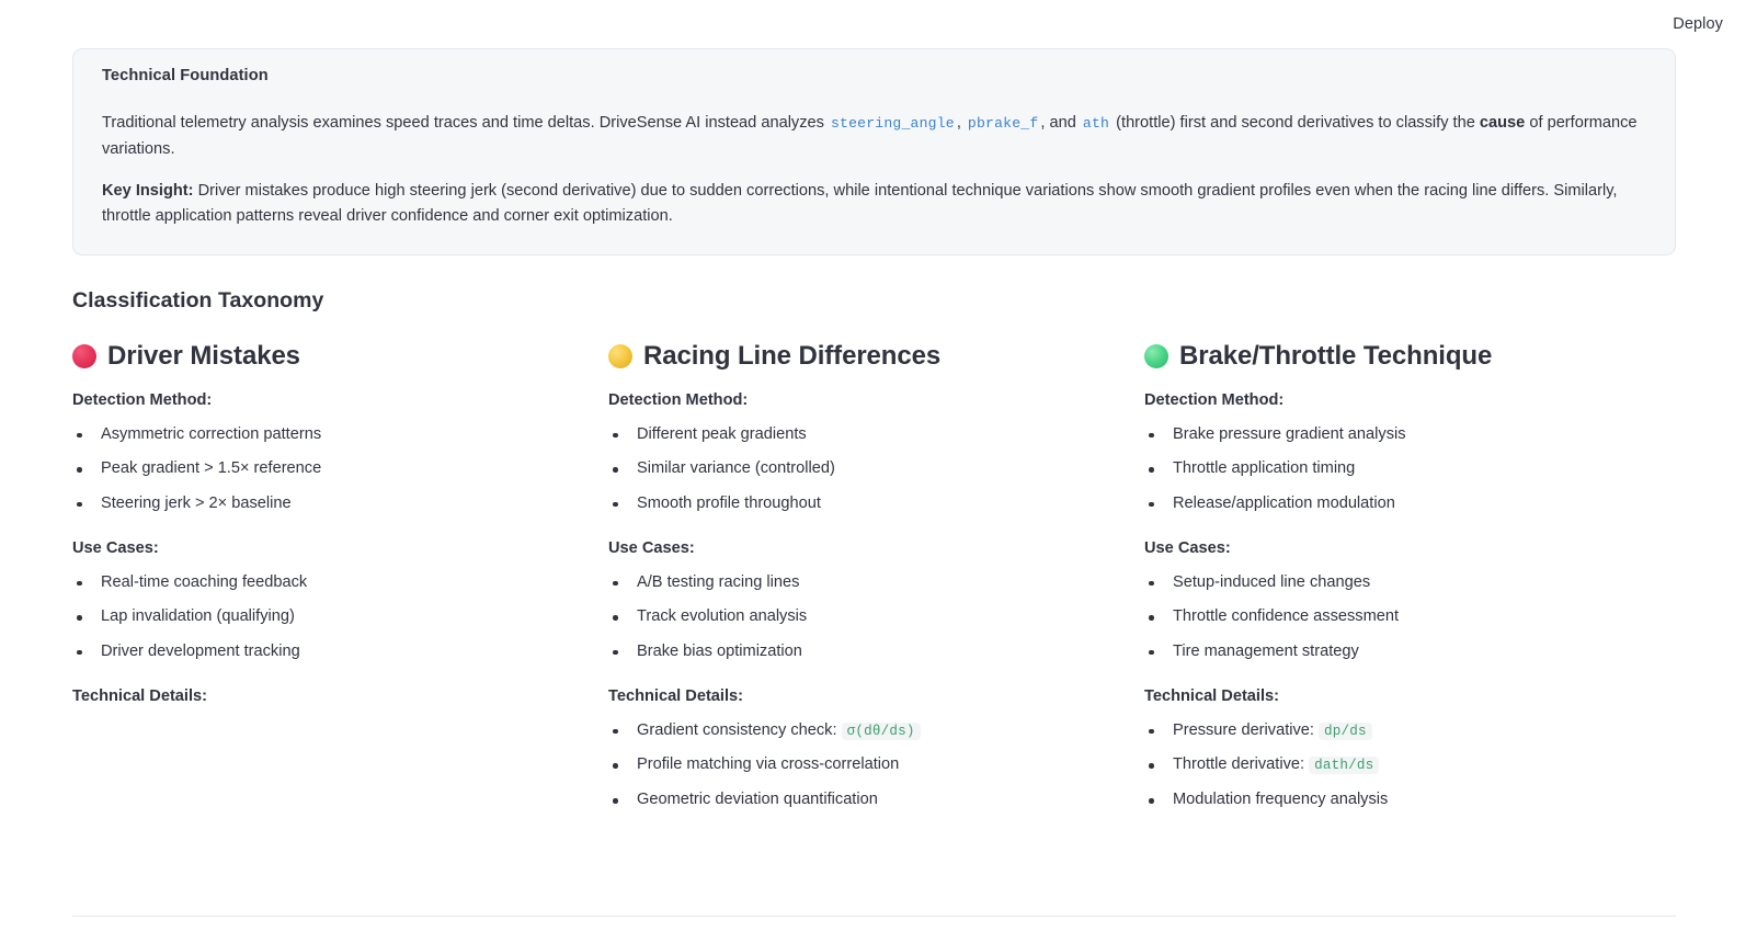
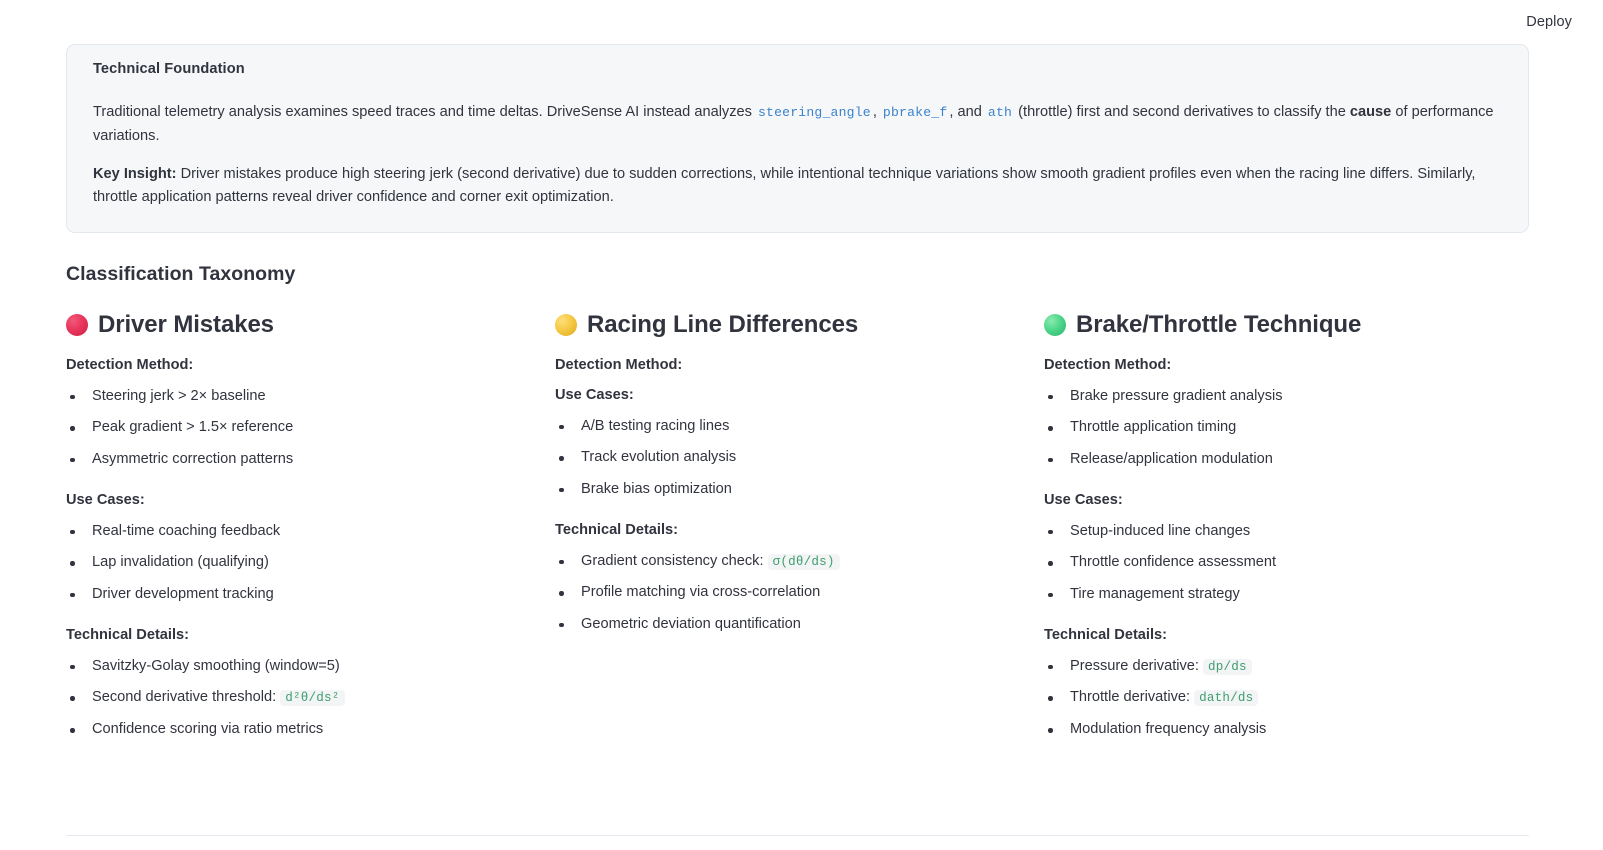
  Deploy
  Technical Foundation
  Traditional telemetry analysis examines speed traces and time deltas. DriveSense AI instead analyzes steering_angle , pbrake_f , and ath (throttle) first and second derivatives to classify the cause of performance variations.
  Key Insight: Driver mistakes produce high steering jerk (second derivative) due to sudden corrections, while intentional technique variations show smooth gradient profiles even when the racing line differs. Similarly, throttle application patterns reveal driver confidence and corner exit optimization.
  Classification Taxonomy
  Driver Mistakes
  Detection Method:
- Asymmetric correction patterns
+ Steering jerk > 2× baseline
  Peak gradient > 1.5× reference
- Steering jerk > 2× baseline
+ Asymmetric correction patterns
  Use Cases:
  Real-time coaching feedback
  Lap invalidation (qualifying)
  Driver development tracking
  Technical Details:
+ Savitzky-Golay smoothing (window=5)
+ Second derivative threshold: d²θ/ds²
+ Confidence scoring via ratio metrics
  Racing Line Differences
  Detection Method:
- Different peak gradients
- Similar variance (controlled)
- Smooth profile throughout
  Use Cases:
  A/B testing racing lines
  Track evolution analysis
  Brake bias optimization
  Technical Details:
  Gradient consistency check: σ(dθ/ds)
  Profile matching via cross-correlation
  Geometric deviation quantification
  Brake/Throttle Technique
  Detection Method:
  Brake pressure gradient analysis
  Throttle application timing
  Release/application modulation
  Use Cases:
  Setup-induced line changes
  Throttle confidence assessment
  Tire management strategy
  Technical Details:
  Pressure derivative: dp/ds
  Throttle derivative: dath/ds
  Modulation frequency analysis
